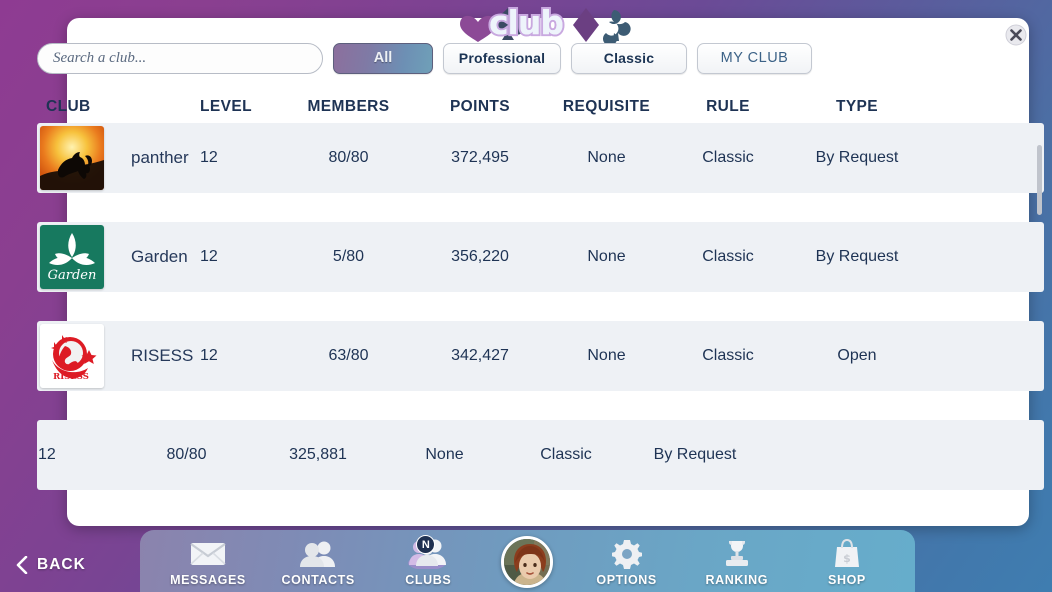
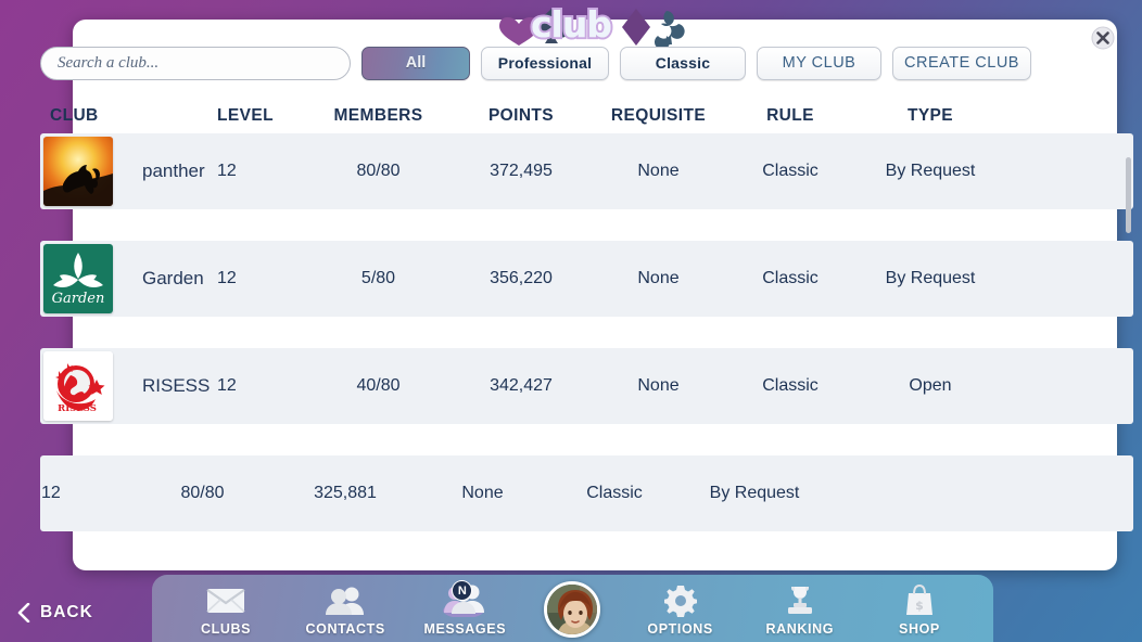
  club
  Search a club...
  All
  Professional
  Classic
  MY CLUB
+ CREATE CLUB
  CLUB
  LEVEL
  MEMBERS
  POINTS
  REQUISITE
  RULE
  TYPE
  panther
  12
  80/80
  372,495
  None
  Classic
  By Request
  Garden
  Garden
  12
  5/80
  356,220
  None
  Classic
  By Request
  RISESS
  RISESS
  12
- 63/80
+ 40/80
  342,427
  None
  Classic
  Open
  12
  80/80
  325,881
  None
  Classic
  By Request
  BACK
- MESSAGES
+ CLUBS
  CONTACTS
  N
- CLUBS
+ MESSAGES
  OPTIONS
  RANKING
  $
  SHOP
